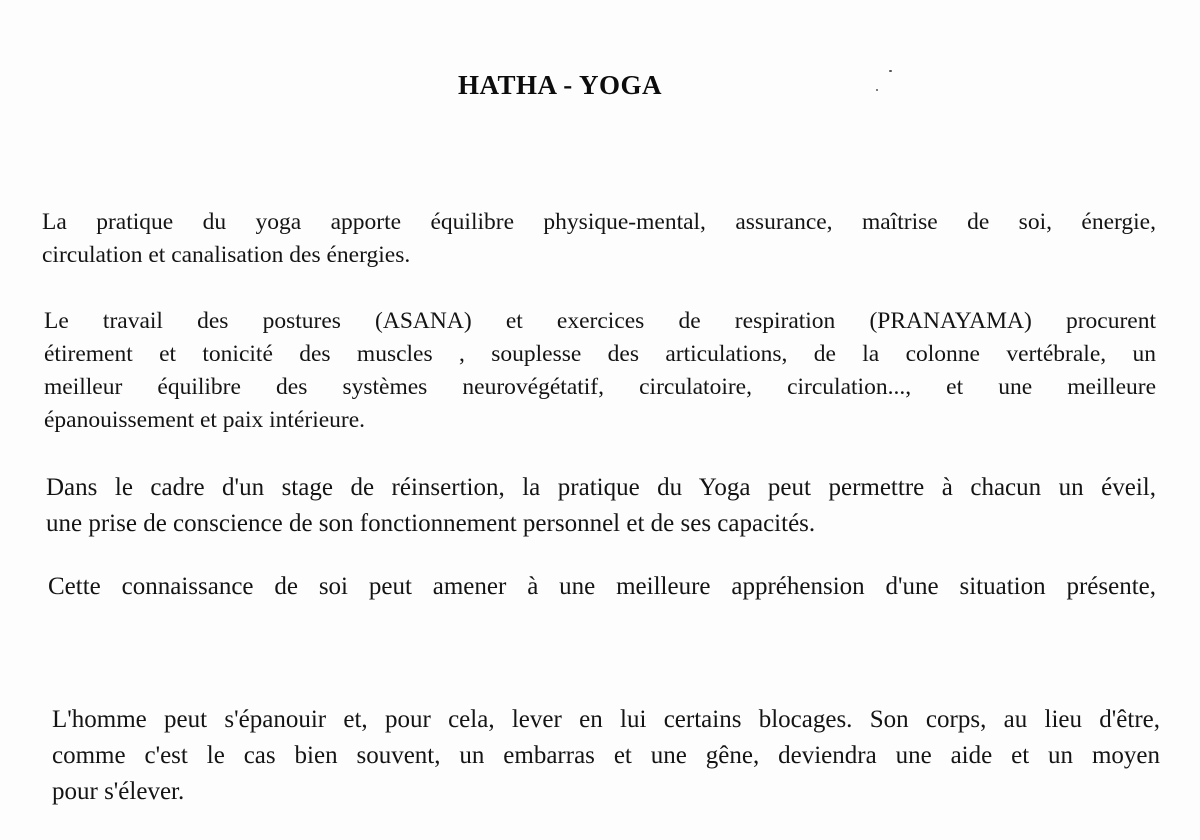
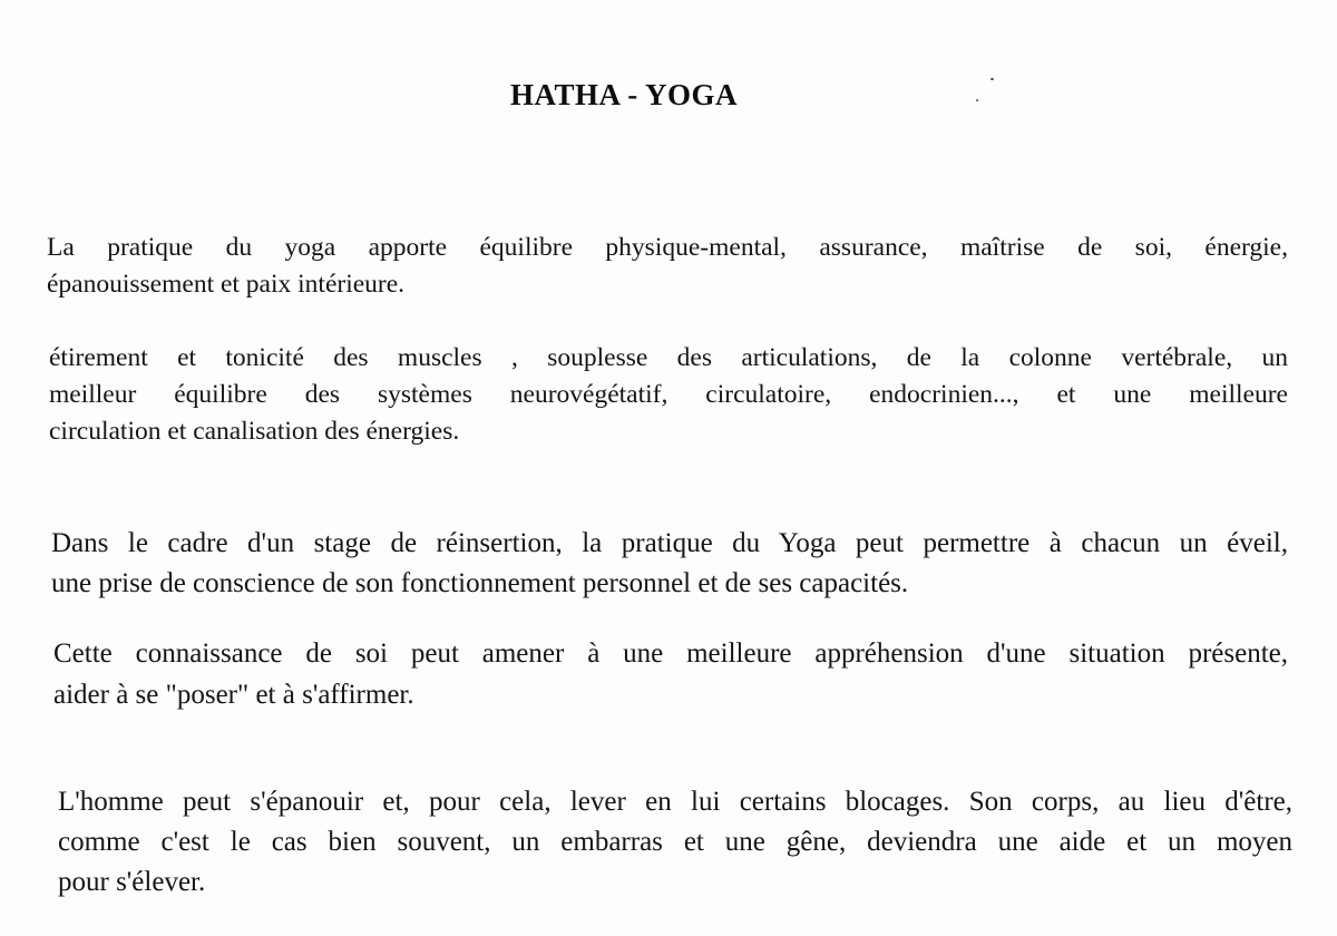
  HATHA - YOGA
  La pratique du yoga apporte équilibre physique-mental, assurance, maîtrise de soi, énergie,
- circulation et canalisation des énergies.
+ épanouissement et paix intérieure.
- Le travail des postures (ASANA) et exercices de respiration (PRANAYAMA) procurent
  étirement et tonicité des muscles , souplesse des articulations, de la colonne vertébrale, un
- meilleur équilibre des systèmes neurovégétatif, circulatoire, circulation..., et une meilleure
+ meilleur équilibre des systèmes neurovégétatif, circulatoire, endocrinien..., et une meilleure
- épanouissement et paix intérieure.
+ circulation et canalisation des énergies.
  Dans le cadre d'un stage de réinsertion, la pratique du Yoga peut permettre à chacun un éveil,
  une prise de conscience de son fonctionnement personnel et de ses capacités.
  Cette connaissance de soi peut amener à une meilleure appréhension d'une situation présente,
+ aider à se "poser" et à s'affirmer.
  L'homme peut s'épanouir et, pour cela, lever en lui certains blocages. Son corps, au lieu d'être,
  comme c'est le cas bien souvent, un embarras et une gêne, deviendra une aide et un moyen
  pour s'élever.
